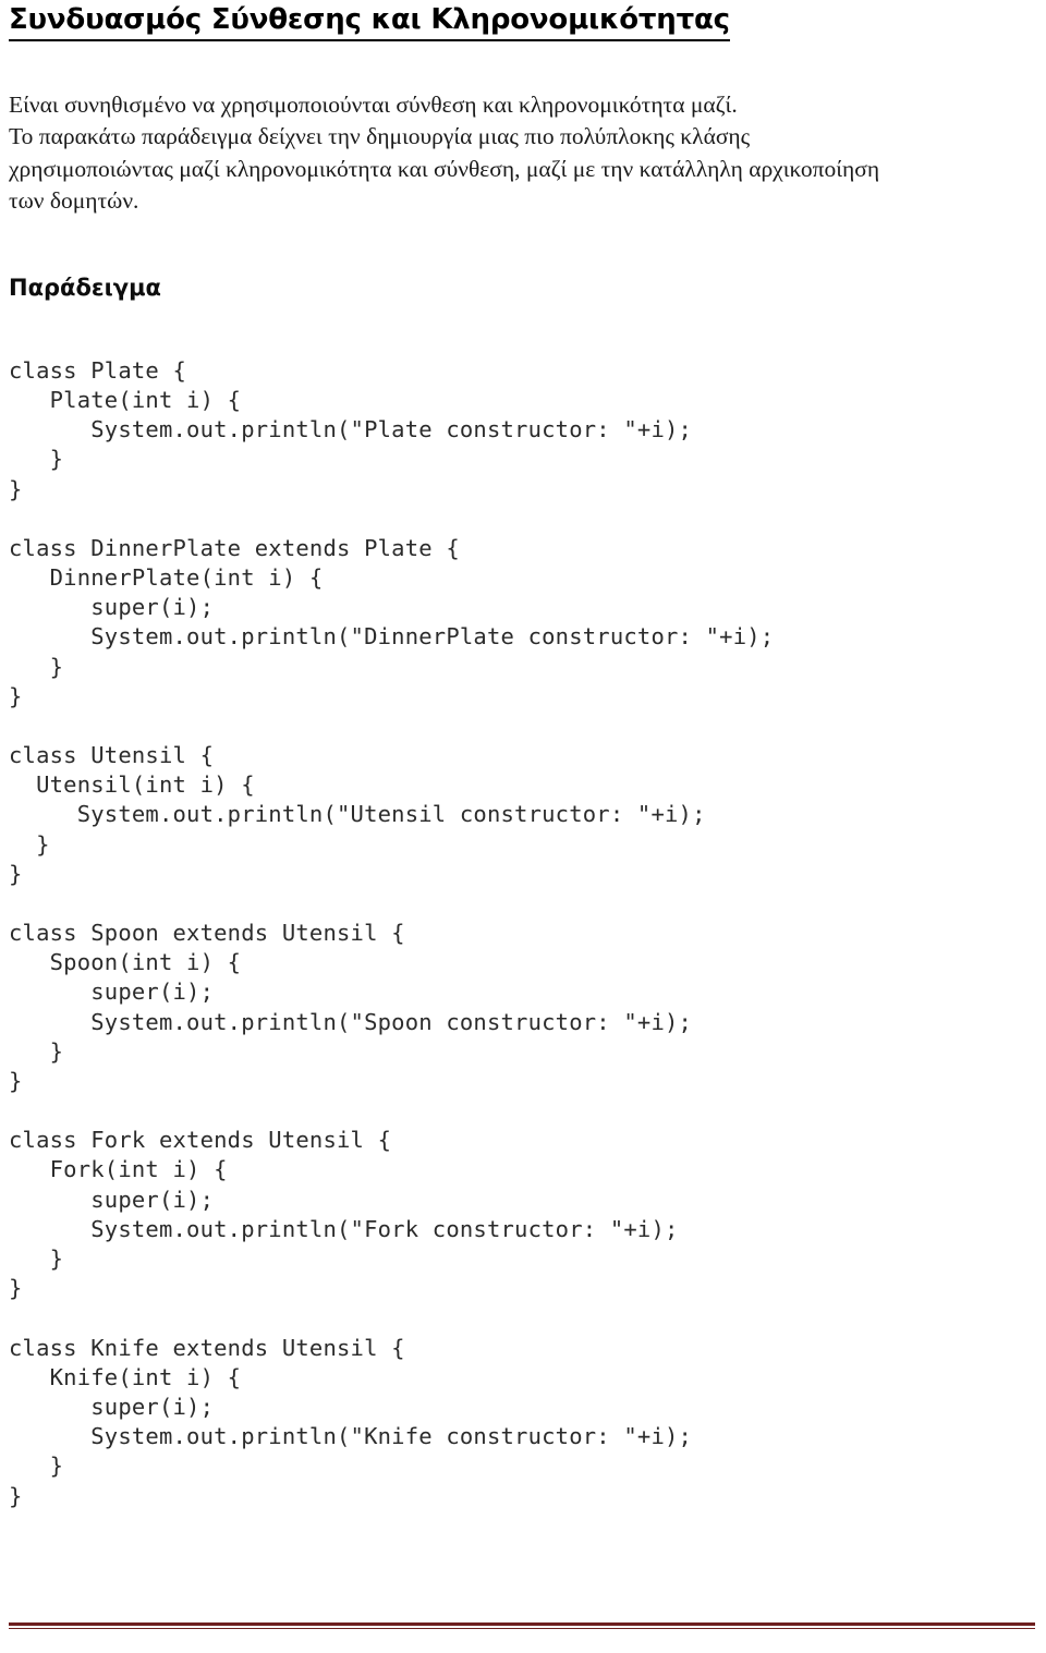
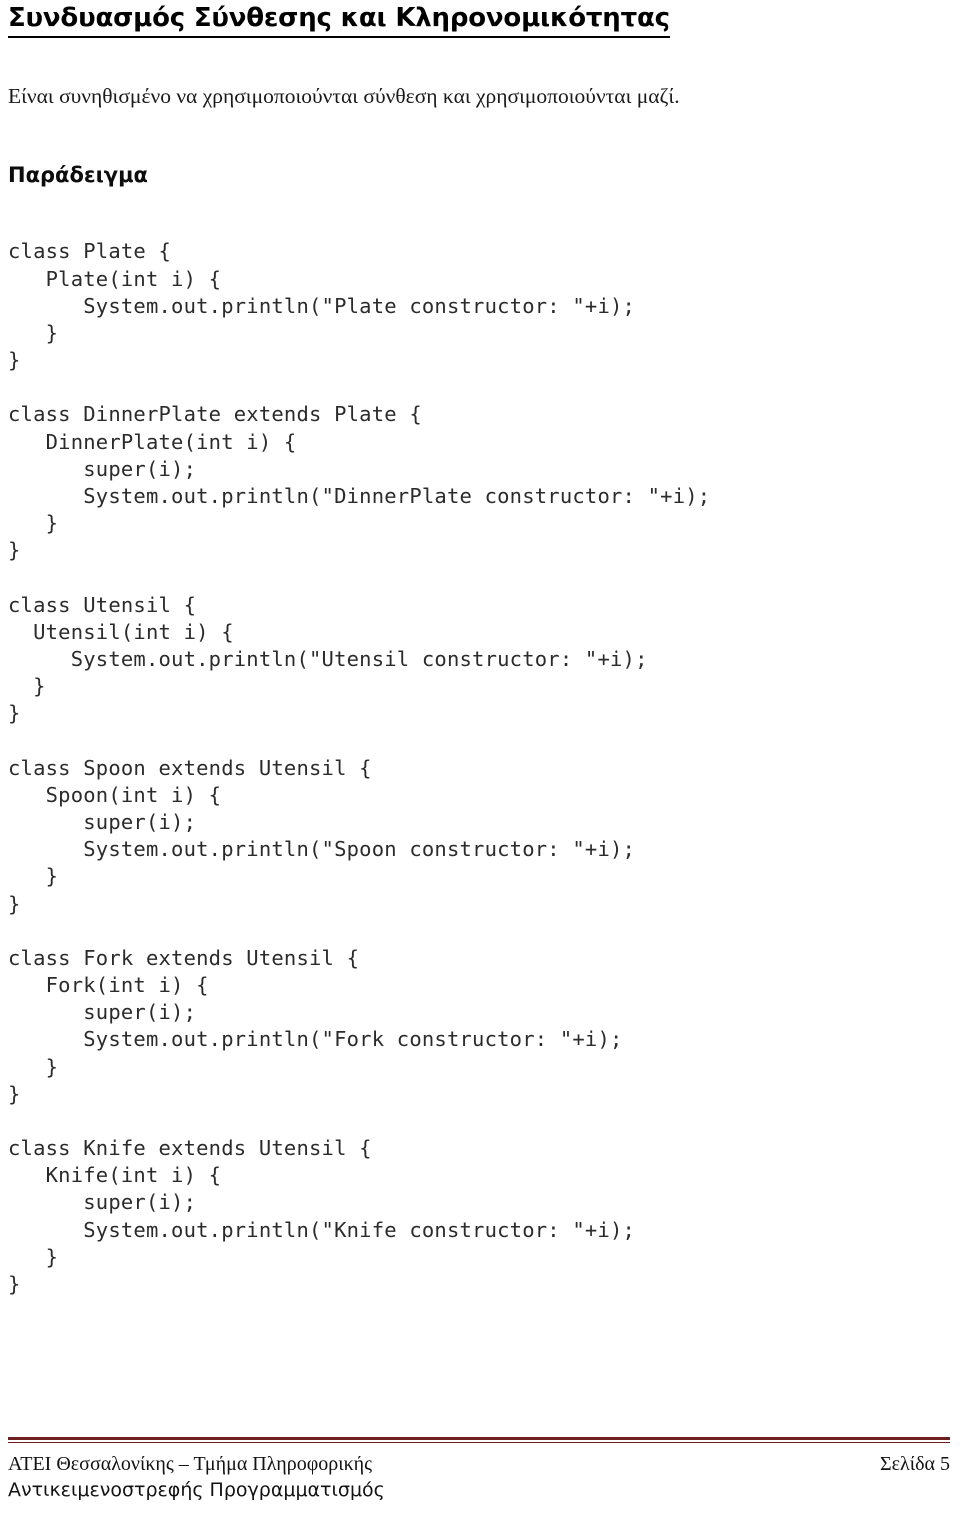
  Συνδυασμός Σύνθεσης και Κληρονομικότητας
- Είναι συνηθισμένο να χρησιμοποιούνται σύνθεση και κληρονομικότητα μαζί.
+ Είναι συνηθισμένο να χρησιμοποιούνται σύνθεση και χρησιμοποιούνται μαζί.
- Το παρακάτω παράδειγμα δείχνει την δημιουργία μιας πιο πολύπλοκης κλάσης
- χρησιμοποιώντας μαζί κληρονομικότητα και σύνθεση, μαζί με την κατάλληλη αρχικοποίηση
- των δομητών.
  Παράδειγμα
  class Plate {
  Plate(int i) {
  System.out.println("Plate constructor: "+i);
  }
  }
  class DinnerPlate extends Plate {
  DinnerPlate(int i) {
  super(i);
  System.out.println("DinnerPlate constructor: "+i);
  }
  }
  class Utensil {
  Utensil(int i) {
  System.out.println("Utensil constructor: "+i);
  }
  }
  class Spoon extends Utensil {
  Spoon(int i) {
  super(i);
  System.out.println("Spoon constructor: "+i);
  }
  }
  class Fork extends Utensil {
  Fork(int i) {
  super(i);
  System.out.println("Fork constructor: "+i);
  }
  }
  class Knife extends Utensil {
  Knife(int i) {
  super(i);
  System.out.println("Knife constructor: "+i);
  }
  }
+ ΑΤΕΙ Θεσσαλονίκης – Τμήμα Πληροφορικής
+ Αντικειμενοστρεφής Προγραμματισμός
+ Σελίδα 5
